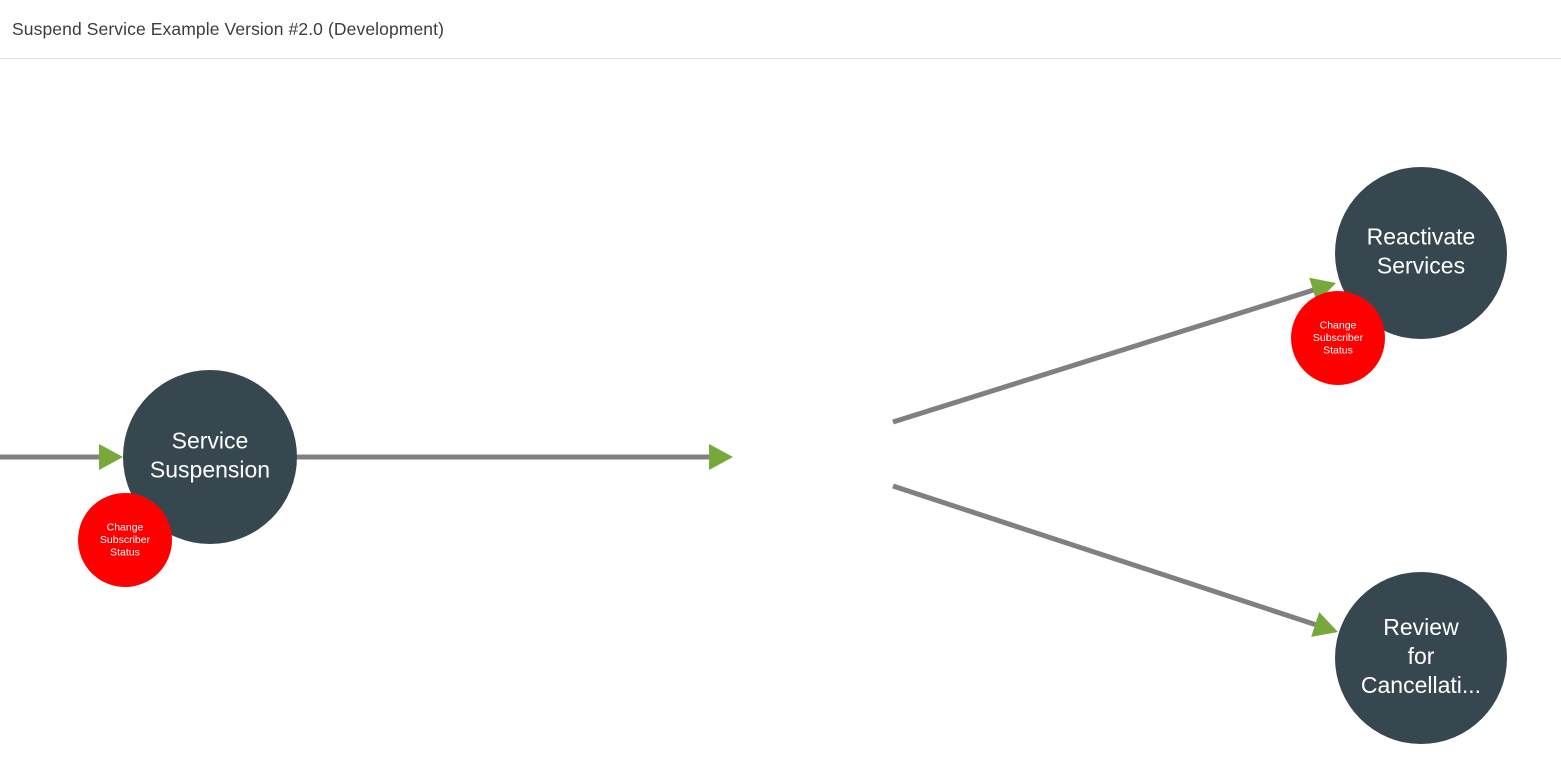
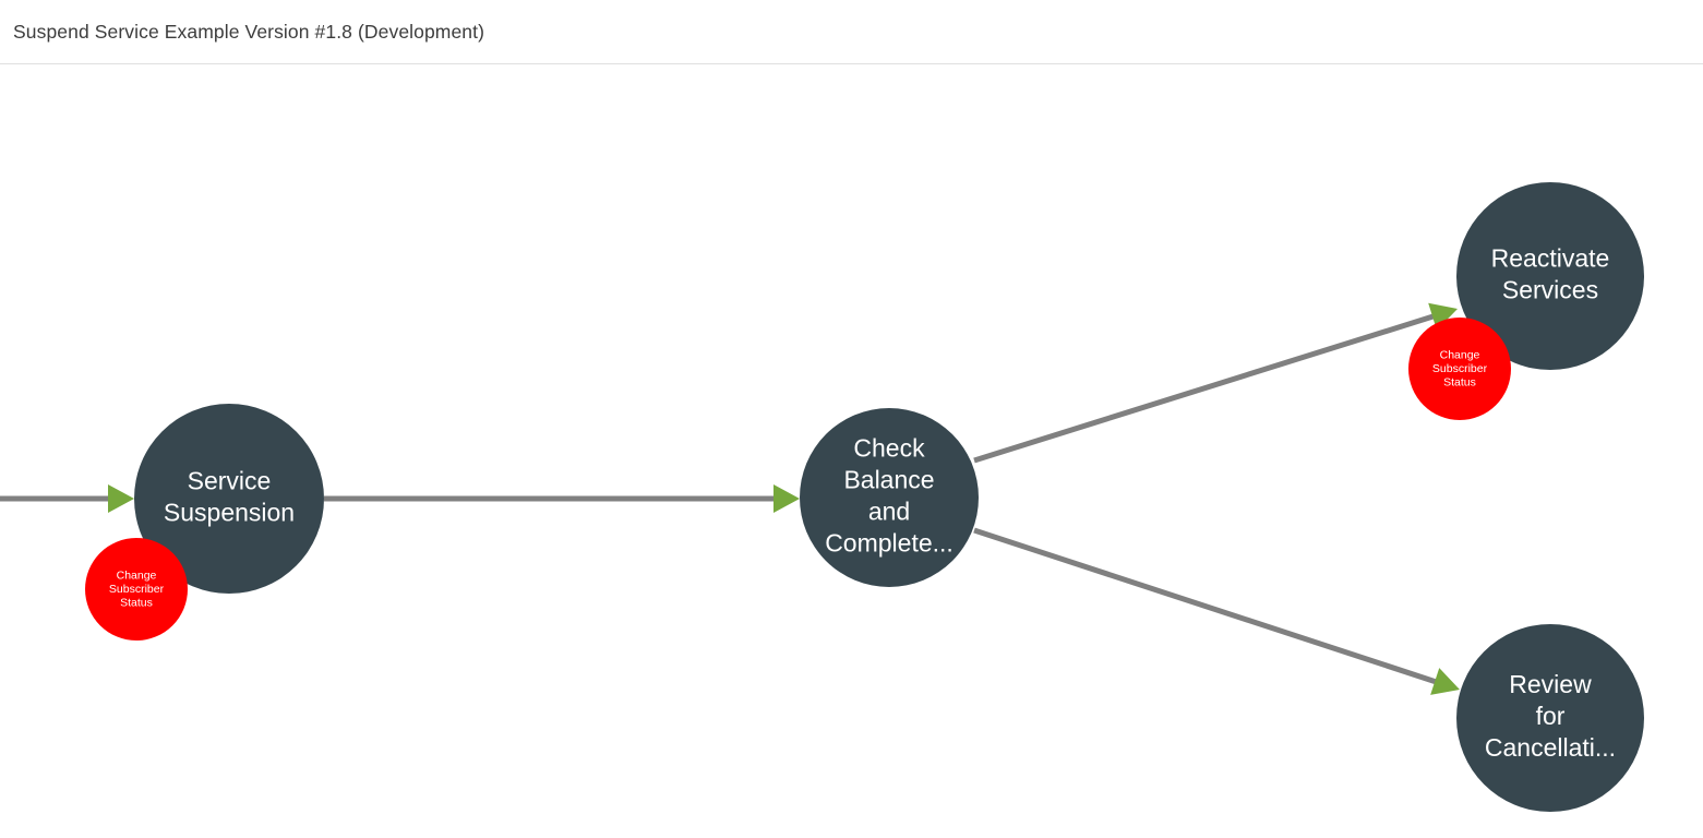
- Suspend Service Example Version #2.0 (Development)
+ Suspend Service Example Version #1.8 (Development)
  Service Suspension
+ Check Balance and Complete...
  Reactivate Services
  Review for Cancellati...
  Change Subscriber Status
  Change Subscriber Status
